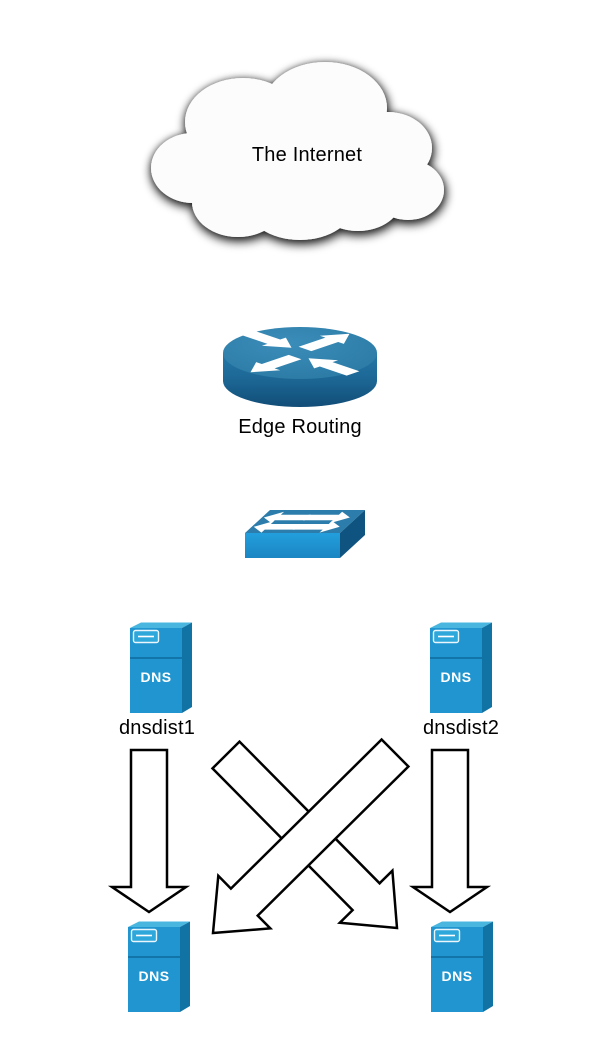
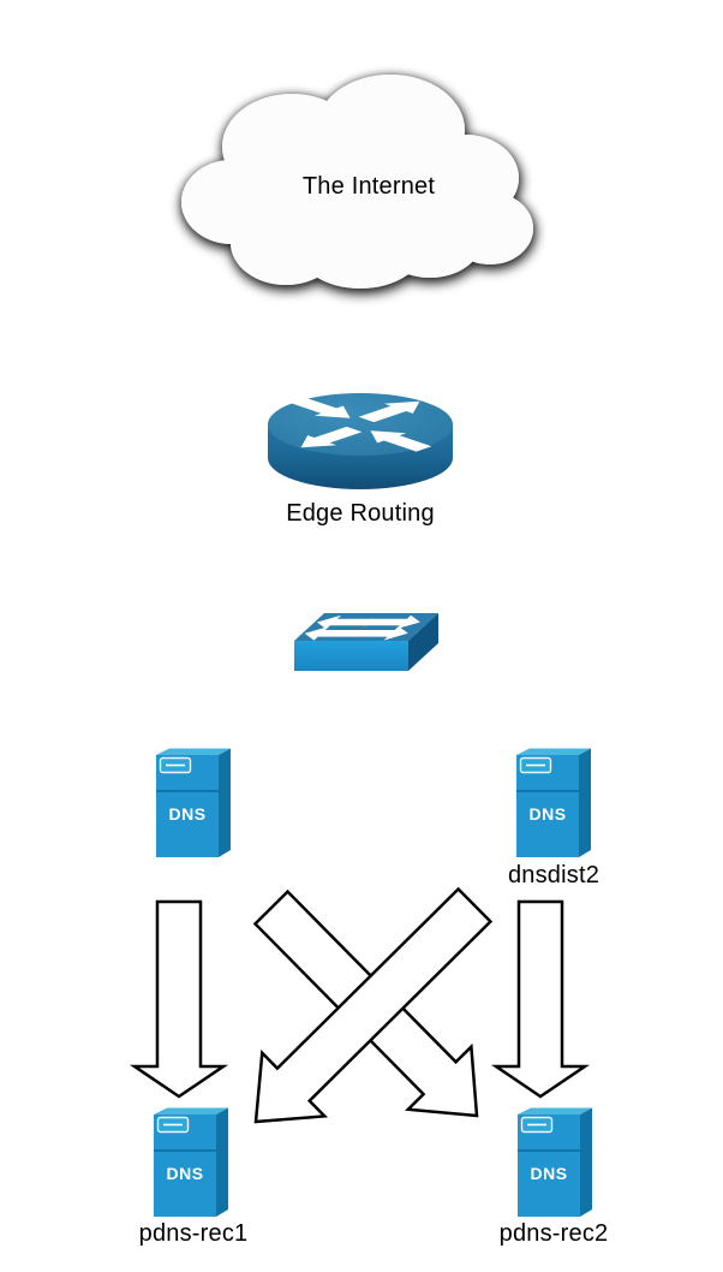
  DNS
  DNS
  DNS
  DNS
  The Internet
  Edge Routing
- dnsdist1
  dnsdist2
+ pdns-rec1
+ pdns-rec2
